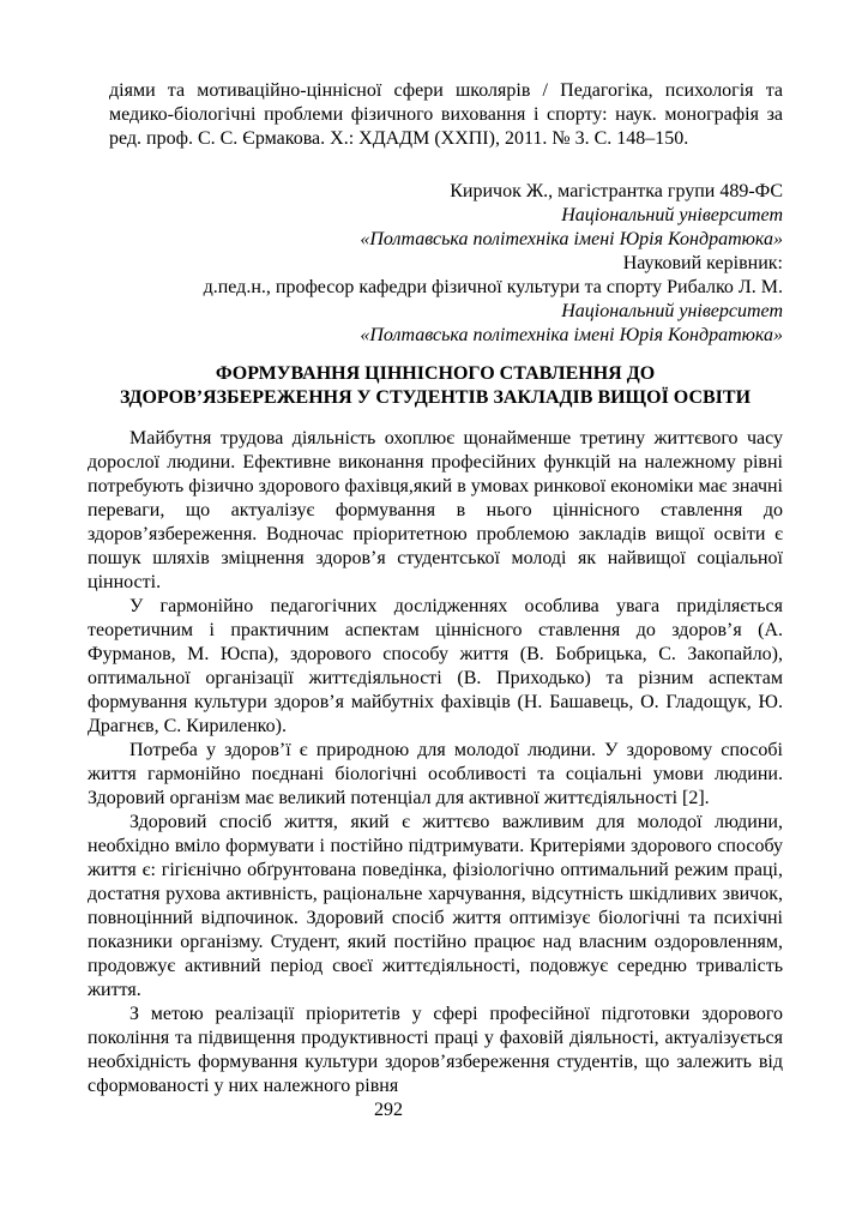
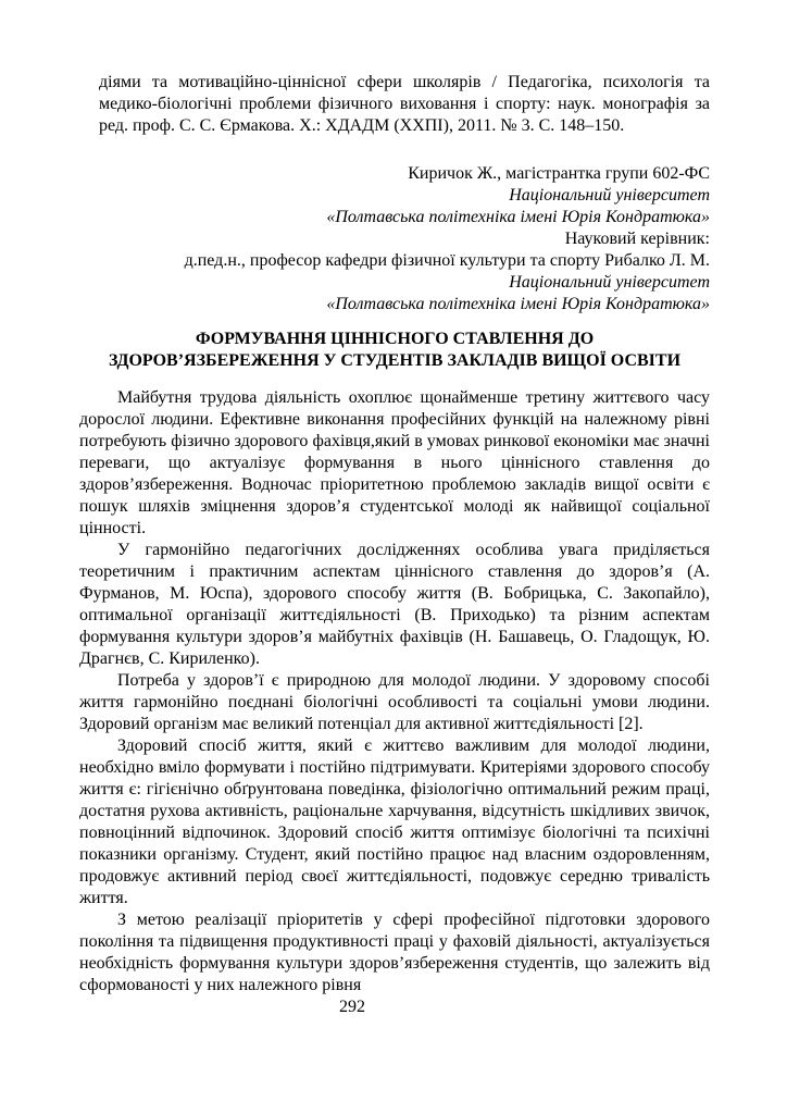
  діями та мотиваційно-ціннісної сфери школярів / Педагогіка, психологія та медико-біологічні проблеми фізичного виховання і спорту: наук. монографія за ред. проф. С. С. Єрмакова. Х.: ХДАДМ (ХХПІ), 2011. № 3. С. 148–150.
- Киричок Ж., магістрантка групи 489-ФС
+ Киричок Ж., магістрантка групи 602-ФС
  Національний університет
  «Полтавська політехніка імені Юрія Кондратюка»
  Науковий керівник:
  д.пед.н., професор кафедри фізичної культури та спорту Рибалко Л. М.
  Національний університет
  «Полтавська політехніка імені Юрія Кондратюка»
  ФОРМУВАННЯ ЦІННІСНОГО СТАВЛЕННЯ ДО
  ЗДОРОВ’ЯЗБЕРЕЖЕННЯ У СТУДЕНТІВ ЗАКЛАДІВ ВИЩОЇ ОСВІТИ
  Майбутня трудова діяльність охоплює щонайменше третину життєвого часу дорослої людини. Ефективне виконання професійних функцій на належному рівні потребують фізично здорового фахівця,який в умовах ринкової економіки має значні переваги, що актуалізує формування в нього ціннісного ставлення до здоров’язбереження. Водночас пріоритетною проблемою закладів вищої освіти є пошук шляхів зміцнення здоров’я студентської молоді як найвищої соціальної цінності.
  У гармонійно педагогічних дослідженнях особлива увага приділяється теоретичним і практичним аспектам ціннісного ставлення до здоров’я (А. Фурманов, М. Юспа), здорового способу життя (В. Бобрицька, С. Закопайло), оптимальної організації життєдіяльності (В. Приходько) та різним аспектам формування культури здоров’я майбутніх фахівців (Н. Башавець, О. Гладощук, Ю. Драгнєв, С. Кириленко).
  Потреба у здоров’ї є природною для молодої людини. У здоровому способі життя гармонійно поєднані біологічні особливості та соціальні умови людини. Здоровий організм має великий потенціал для активної життєдіяльності [2].
  Здоровий спосіб життя, який є життєво важливим для молодої людини, необхідно вміло формувати і постійно підтримувати. Критеріями здорового способу життя є: гігієнічно обґрунтована поведінка, фізіологічно оптимальний режим праці, достатня рухова активність, раціональне харчування, відсутність шкідливих звичок, повноцінний відпочинок. Здоровий спосіб життя оптимізує біологічні та психічні показники організму. Студент, який постійно працює над власним оздоровленням, продовжує активний період своєї життєдіяльності, подовжує середню тривалість життя.
  З метою реалізації пріоритетів у сфері професійної підготовки здорового покоління та підвищення продуктивності праці у фаховій діяльності, актуалізується необхідність формування культури здоров’язбереження студентів, що залежить від сформованості у них належного рівня
  292
